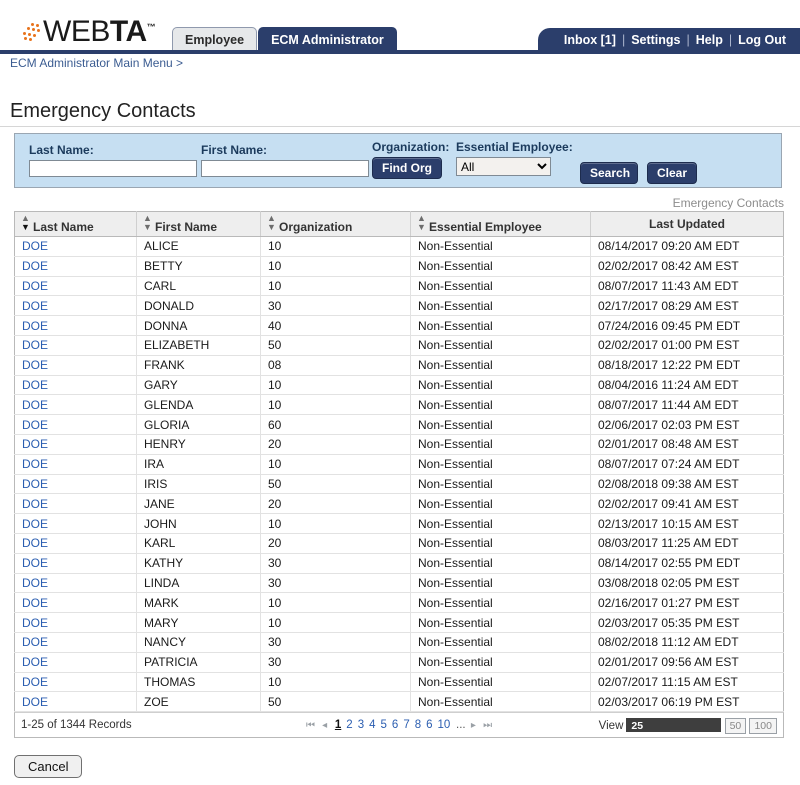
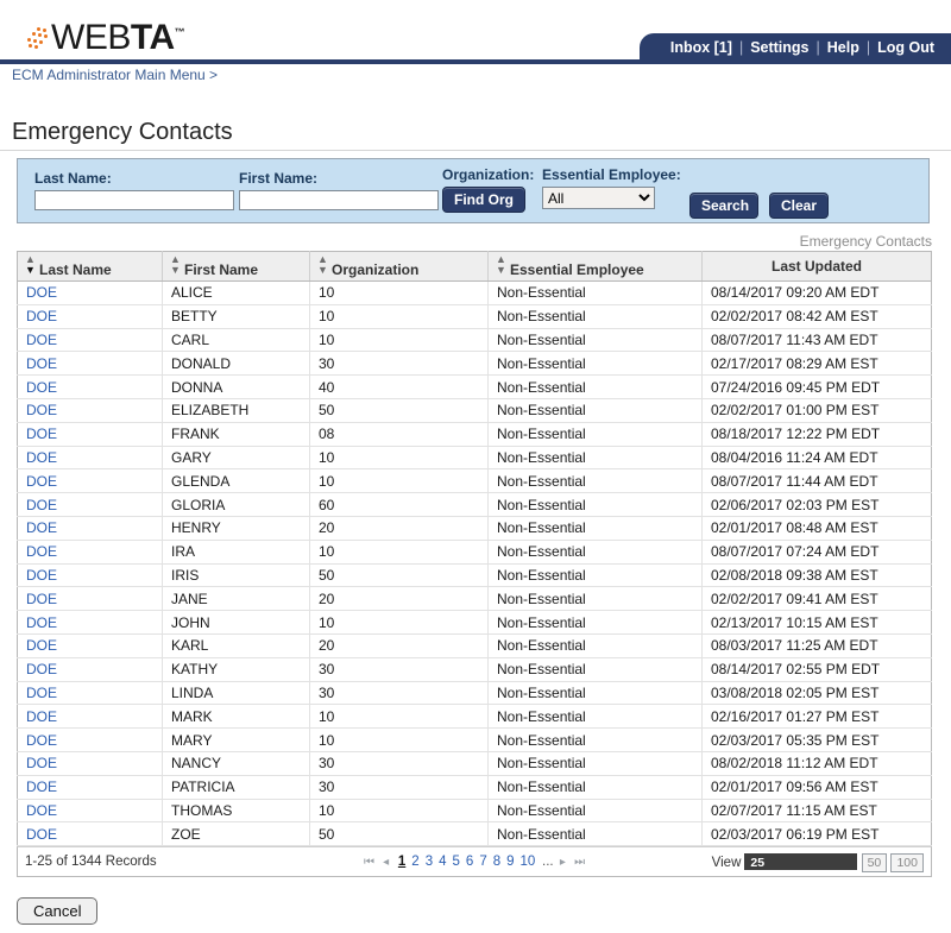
  WEBTA™
- Employee
- ECM Administrator
  Inbox [1]
  |
  Settings
  |
  Help
  |
  Log Out
  ECM Administrator Main Menu >
  Emergency Contacts
  Last Name:
  First Name:
  Organization:
  Find Org
  Essential Employee:
  All
  Search
  Clear
  Emergency Contacts
  ▲▼ Last Name	▲▼ First Name	▲▼ Organization	▲▼ Essential Employee	Last Updated
  DOE	ALICE	10	Non-Essential	08/14/2017 09:20 AM EDT
  DOE	BETTY	10	Non-Essential	02/02/2017 08:42 AM EST
  DOE	CARL	10	Non-Essential	08/07/2017 11:43 AM EDT
  DOE	DONALD	30	Non-Essential	02/17/2017 08:29 AM EST
  DOE	DONNA	40	Non-Essential	07/24/2016 09:45 PM EDT
  DOE	ELIZABETH	50	Non-Essential	02/02/2017 01:00 PM EST
  DOE	FRANK	08	Non-Essential	08/18/2017 12:22 PM EDT
  DOE	GARY	10	Non-Essential	08/04/2016 11:24 AM EDT
  DOE	GLENDA	10	Non-Essential	08/07/2017 11:44 AM EDT
  DOE	GLORIA	60	Non-Essential	02/06/2017 02:03 PM EST
  DOE	HENRY	20	Non-Essential	02/01/2017 08:48 AM EST
  DOE	IRA	10	Non-Essential	08/07/2017 07:24 AM EDT
  DOE	IRIS	50	Non-Essential	02/08/2018 09:38 AM EST
  DOE	JANE	20	Non-Essential	02/02/2017 09:41 AM EST
  DOE	JOHN	10	Non-Essential	02/13/2017 10:15 AM EST
  DOE	KARL	20	Non-Essential	08/03/2017 11:25 AM EDT
  DOE	KATHY	30	Non-Essential	08/14/2017 02:55 PM EDT
  DOE	LINDA	30	Non-Essential	03/08/2018 02:05 PM EST
  DOE	MARK	10	Non-Essential	02/16/2017 01:27 PM EST
  DOE	MARY	10	Non-Essential	02/03/2017 05:35 PM EST
  DOE	NANCY	30	Non-Essential	08/02/2018 11:12 AM EDT
  DOE	PATRICIA	30	Non-Essential	02/01/2017 09:56 AM EST
  DOE	THOMAS	10	Non-Essential	02/07/2017 11:15 AM EST
  DOE	ZOE	50	Non-Essential	02/03/2017 06:19 PM EST
  1-25 of 1344 Records
- ⏮ ◂ 1 2 3 4 5 6 7 8 6 10 ... ▸ ⏭
+ ⏮ ◂ 1 2 3 4 5 6 7 8 9 10 ... ▸ ⏭
  View
  25 50 100
  Cancel
